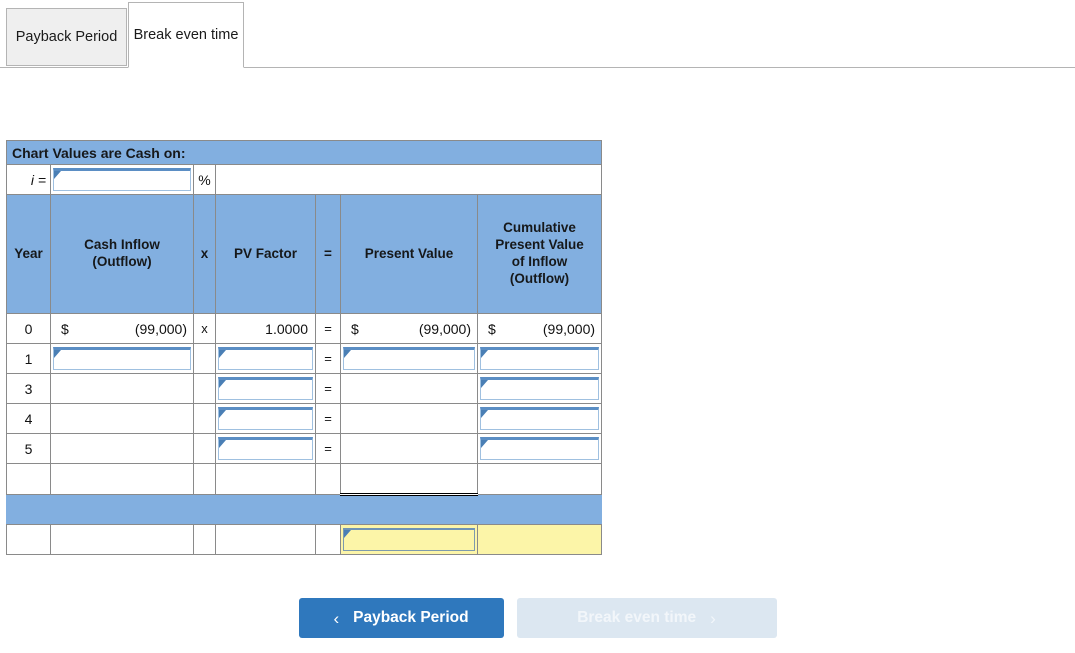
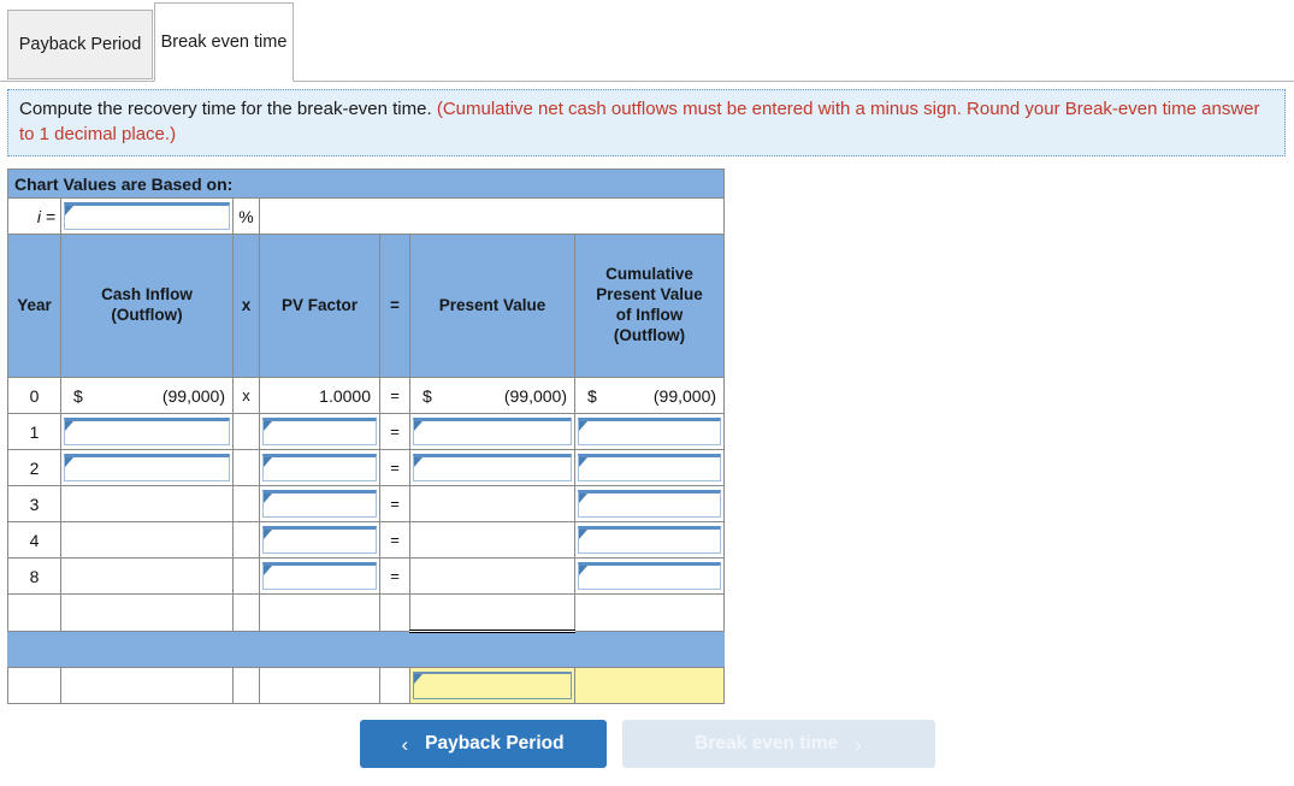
  Payback Period
  Break even time
+ Compute the recovery time for the break-even time. (Cumulative net cash outflows must be entered with a minus sign. Round your Break-even time answer to 1 decimal place.)
- Chart Values are Cash on:
+ Chart Values are Based on:
  i =		%
  Year	Cash Inflow (Outflow)	x	PV Factor	=	Present Value	Cumulative Present Value of Inflow (Outflow)
  0	$ (99,000)	x	1.0000	=	$ (99,000)	$ (99,000)
  1				=
+ 2				=
  3				=
  4				=
- 5				=
+ 8				=
  ‹
  Payback Period
